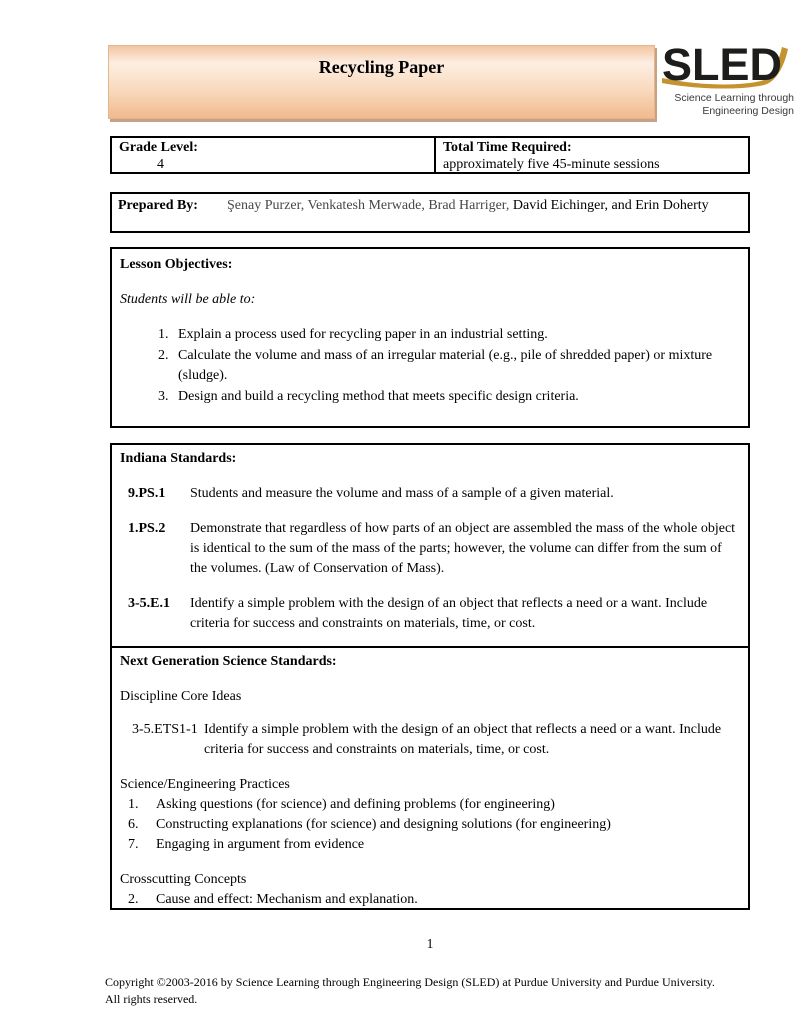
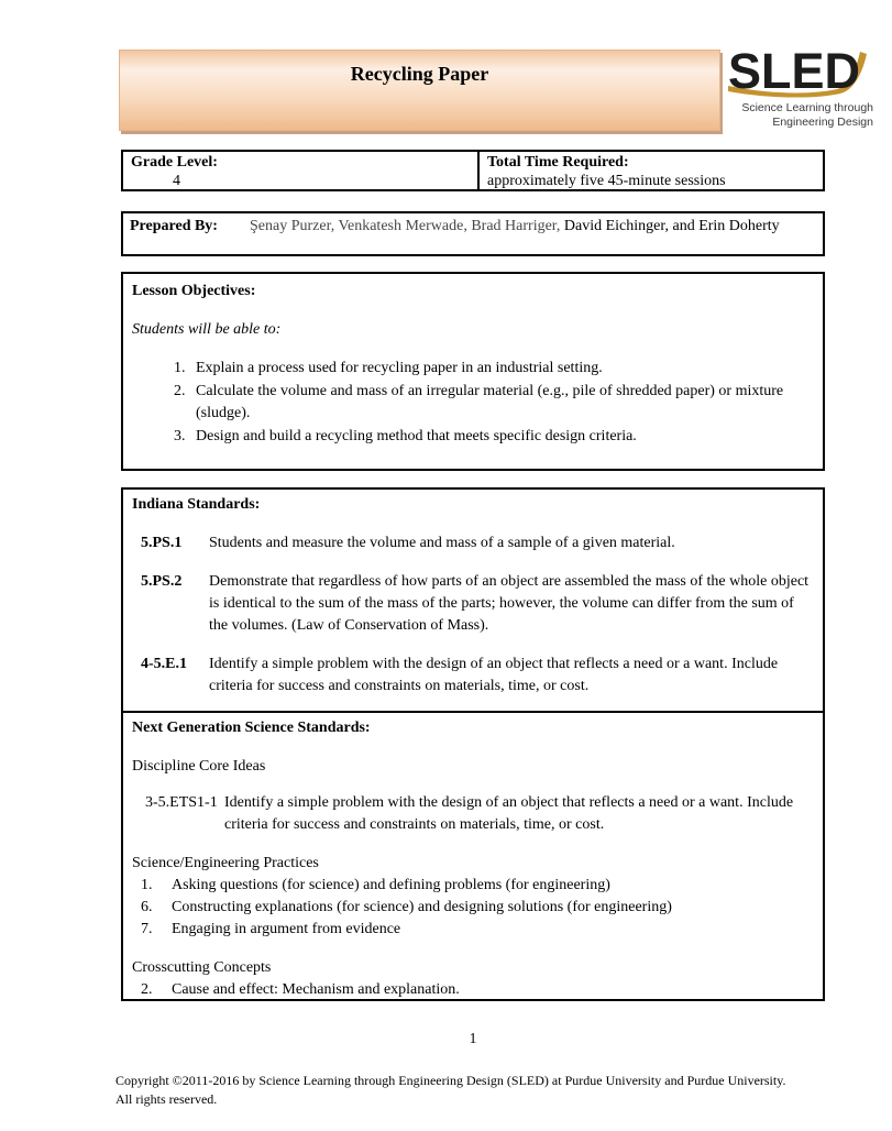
  Recycling Paper
  SLED
  Science Learning through
  Engineering Design
  Grade Level:
  4
  Total Time Required:
  approximately five 45-minute sessions
  Prepared By:
  Şenay Purzer, Venkatesh Merwade, Brad Harriger, David Eichinger, and Erin Doherty
  Lesson Objectives:
  Students will be able to:
  1.
  Explain a process used for recycling paper in an industrial setting.
  2.
  Calculate the volume and mass of an irregular material (e.g., pile of shredded paper) or mixture (sludge).
  3.
  Design and build a recycling method that meets specific design criteria.
  Indiana Standards:
- 9.PS.1
+ 5.PS.1
  Students and measure the volume and mass of a sample of a given material.
- 1.PS.2
+ 5.PS.2
  Demonstrate that regardless of how parts of an object are assembled the mass of the whole object is identical to the sum of the mass of the parts; however, the volume can differ from the sum of the volumes. (Law of Conservation of Mass).
- 3-5.E.1
+ 4-5.E.1
  Identify a simple problem with the design of an object that reflects a need or a want. Include criteria for success and constraints on materials, time, or cost.
  Next Generation Science Standards:
  Discipline Core Ideas
  3-5.ETS1-1
  Identify a simple problem with the design of an object that reflects a need or a want. Include criteria for success and constraints on materials, time, or cost.
  Science/Engineering Practices
  1.
  Asking questions (for science) and defining problems (for engineering)
  6.
  Constructing explanations (for science) and designing solutions (for engineering)
  7.
  Engaging in argument from evidence
  Crosscutting Concepts
  2.
  Cause and effect: Mechanism and explanation.
  1
- Copyright ©2003-2016 by Science Learning through Engineering Design (SLED) at Purdue University and Purdue University.
+ Copyright ©2011-2016 by Science Learning through Engineering Design (SLED) at Purdue University and Purdue University.
  All rights reserved.
